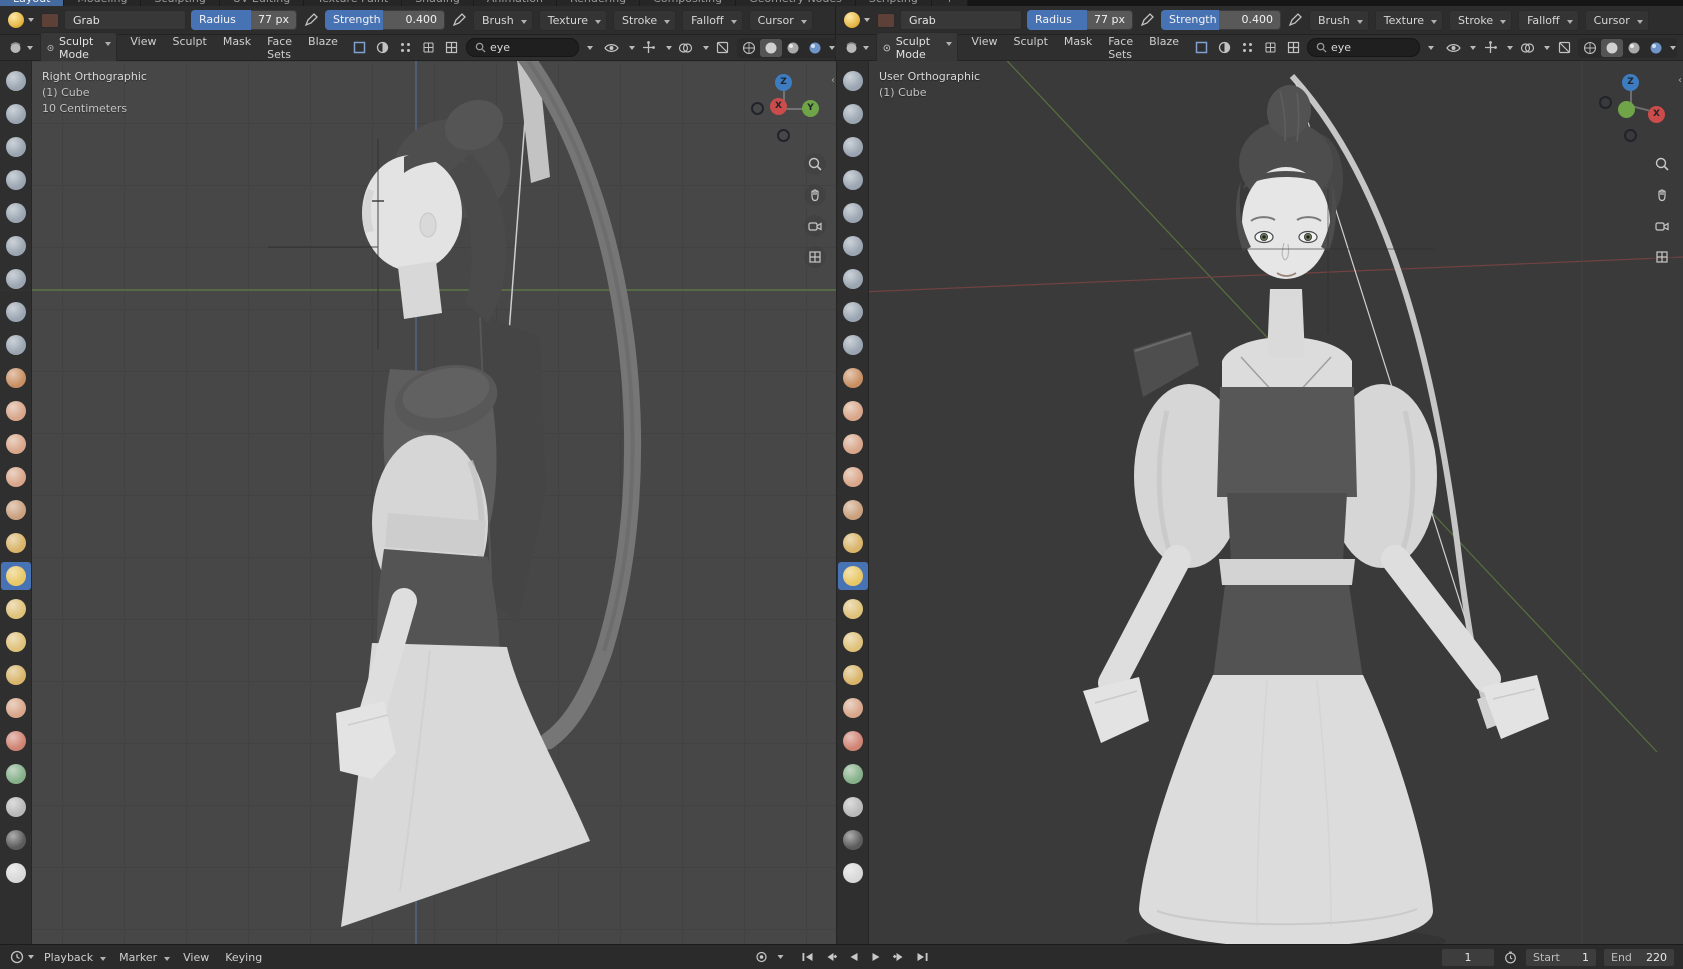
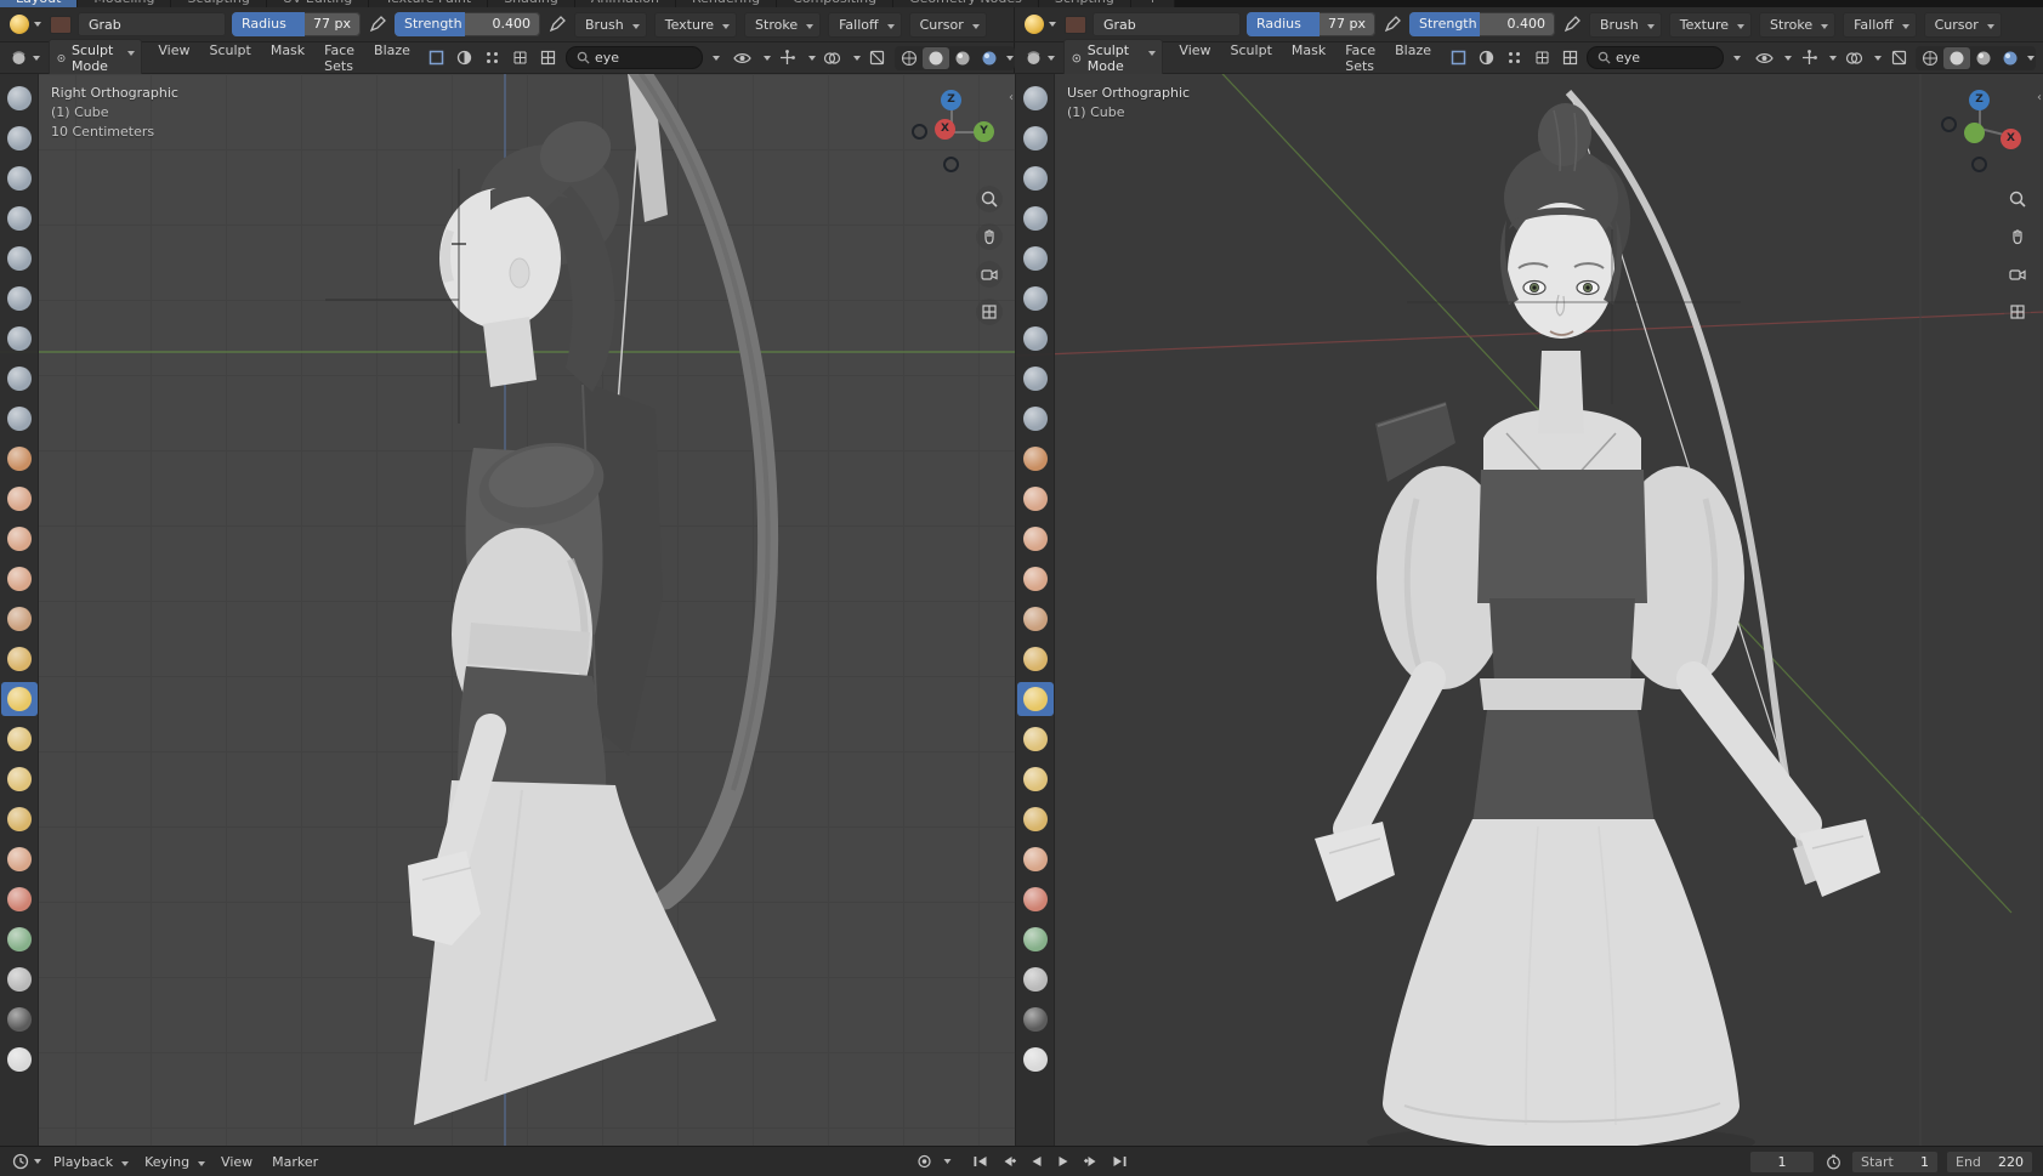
  Grab
  Radius
  77 px
  Strength
  0.400
  Brush
  Texture
  Stroke
  Falloff
  Cursor
  Grab
  Radius
  77 px
  Strength
  0.400
  Brush
  Texture
  Stroke
  Falloff
  Cursor
  Sculpt Mode
  View
  Sculpt
  Mask
  Face Sets
  Blaze
  eye
  Sculpt Mode
  View
  Sculpt
  Mask
  Face Sets
  Blaze
  eye
  Right Orthographic
  (1) Cube
  10 Centimeters
  Z
  Y
  X
  ‹
  User Orthographic
  (1) Cube
  Z
  X
  ‹
  Playback
- Marker
+ Keying
  View
- Keying
+ Marker
  1
  Start
  1
  End
  220
